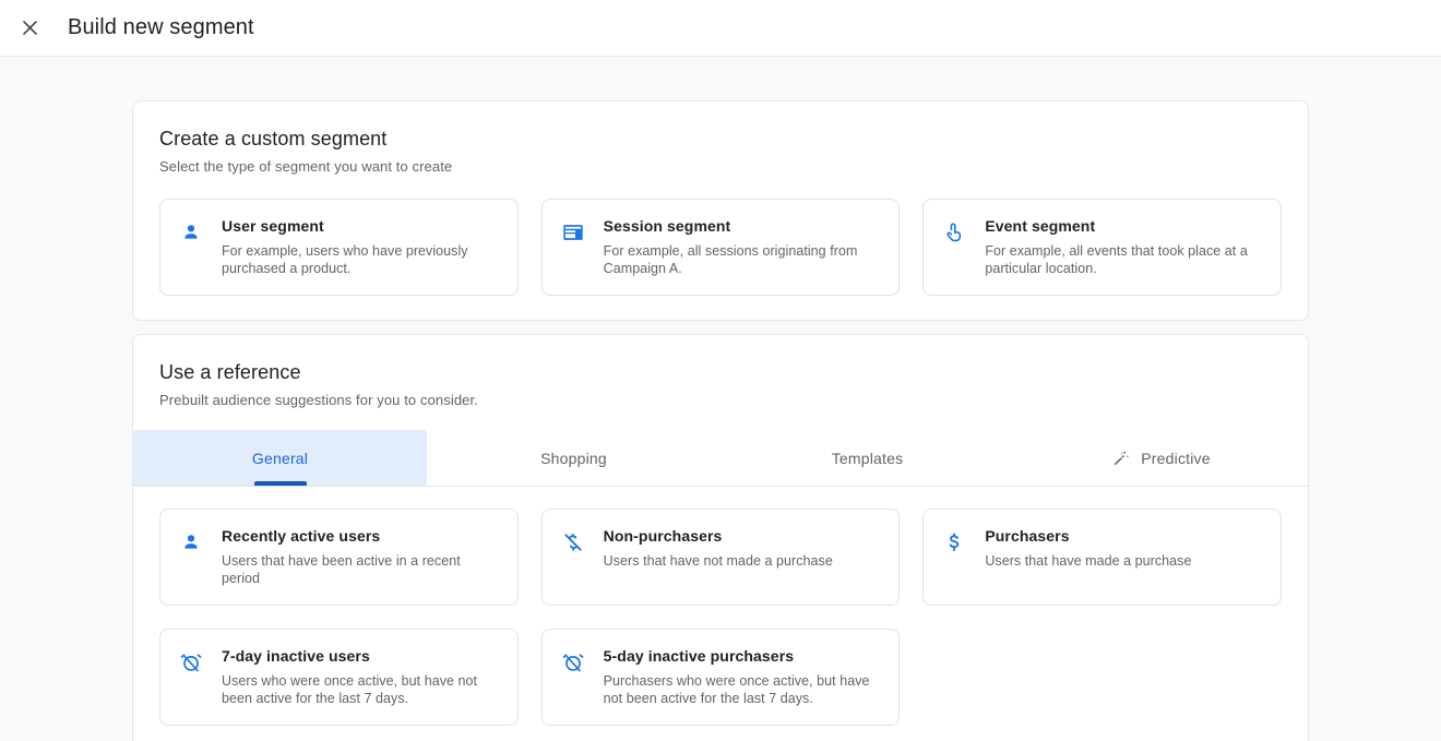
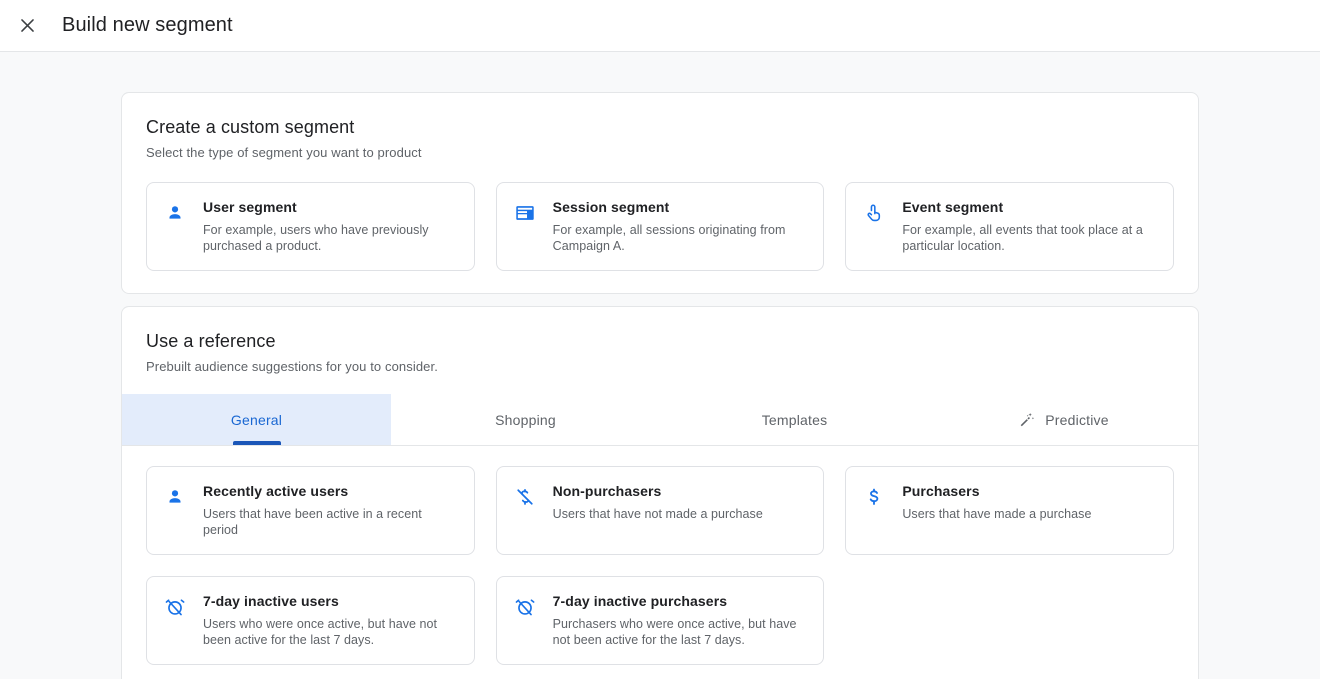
  Build new segment
  Create a custom segment
- Select the type of segment you want to create
+ Select the type of segment you want to product
  User segment
  For example, users who have previously purchased a product.
  Session segment
  For example, all sessions originating from Campaign A.
  Event segment
  For example, all events that took place at a particular location.
  Use a reference
  Prebuilt audience suggestions for you to consider.
  General
  Shopping
  Templates
  Predictive
  Recently active users
  Users that have been active in a recent period
  Non-purchasers
  Users that have not made a purchase
  Purchasers
  Users that have made a purchase
  7-day inactive users
  Users who were once active, but have not been active for the last 7 days.
- 5-day inactive purchasers
+ 7-day inactive purchasers
  Purchasers who were once active, but have not been active for the last 7 days.
